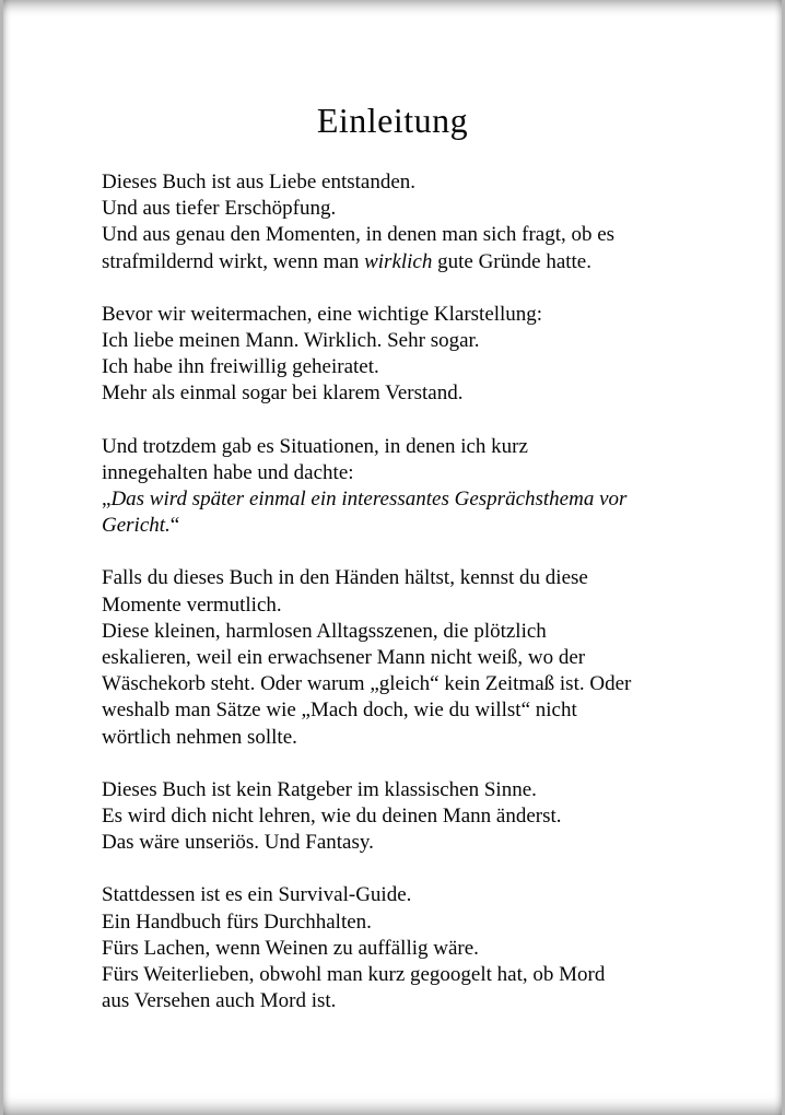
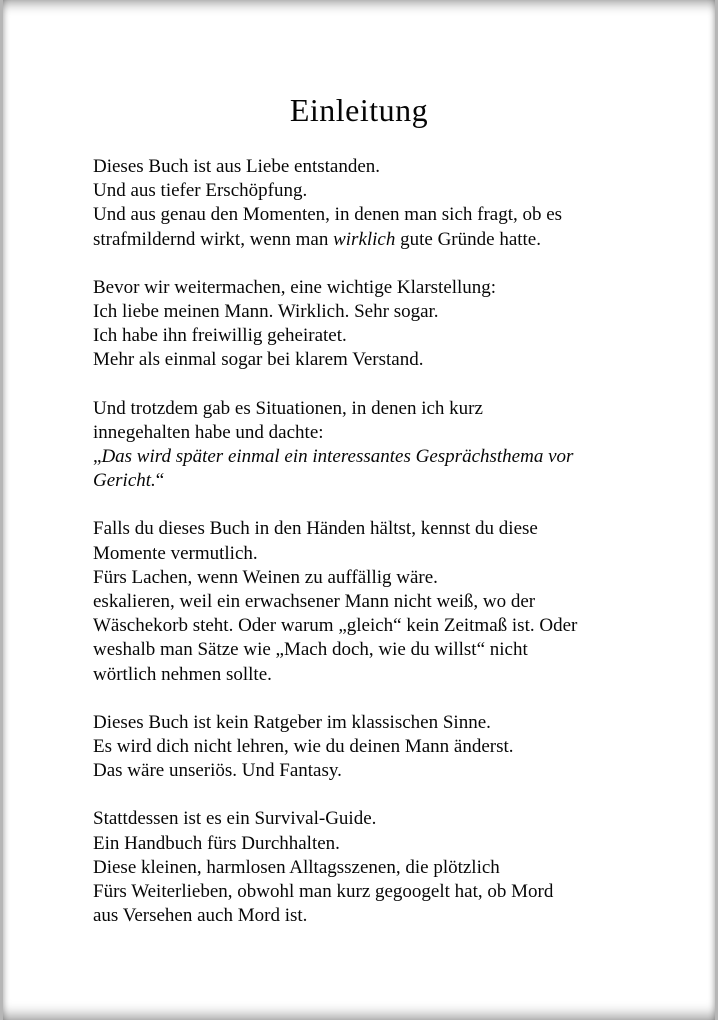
  Einleitung
  Dieses Buch ist aus Liebe entstanden.
  Und aus tiefer Erschöpfung.
  Und aus genau den Momenten, in denen man sich fragt, ob es
  strafmildernd wirkt, wenn man wirklich gute Gründe hatte.
  Bevor wir weitermachen, eine wichtige Klarstellung:
  Ich liebe meinen Mann. Wirklich. Sehr sogar.
  Ich habe ihn freiwillig geheiratet.
  Mehr als einmal sogar bei klarem Verstand.
  Und trotzdem gab es Situationen, in denen ich kurz
  innegehalten habe und dachte:
  „Das wird später einmal ein interessantes Gesprächsthema vor
  Gericht.“
  Falls du dieses Buch in den Händen hältst, kennst du diese
  Momente vermutlich.
- Diese kleinen, harmlosen Alltagsszenen, die plötzlich
+ Fürs Lachen, wenn Weinen zu auffällig wäre.
  eskalieren, weil ein erwachsener Mann nicht weiß, wo der
  Wäschekorb steht. Oder warum „gleich“ kein Zeitmaß ist. Oder
  weshalb man Sätze wie „Mach doch, wie du willst“ nicht
  wörtlich nehmen sollte.
  Dieses Buch ist kein Ratgeber im klassischen Sinne.
  Es wird dich nicht lehren, wie du deinen Mann änderst.
  Das wäre unseriös. Und Fantasy.
  Stattdessen ist es ein Survival-Guide.
  Ein Handbuch fürs Durchhalten.
- Fürs Lachen, wenn Weinen zu auffällig wäre.
+ Diese kleinen, harmlosen Alltagsszenen, die plötzlich
  Fürs Weiterlieben, obwohl man kurz gegoogelt hat, ob Mord
  aus Versehen auch Mord ist.
